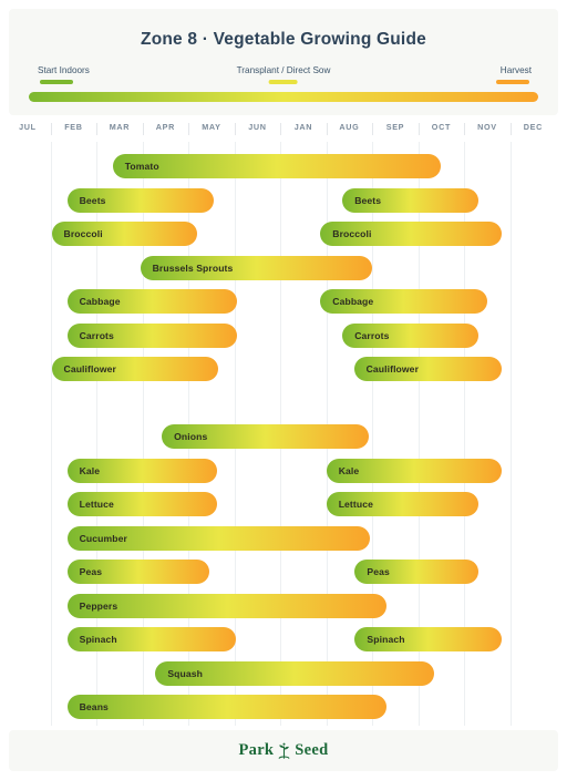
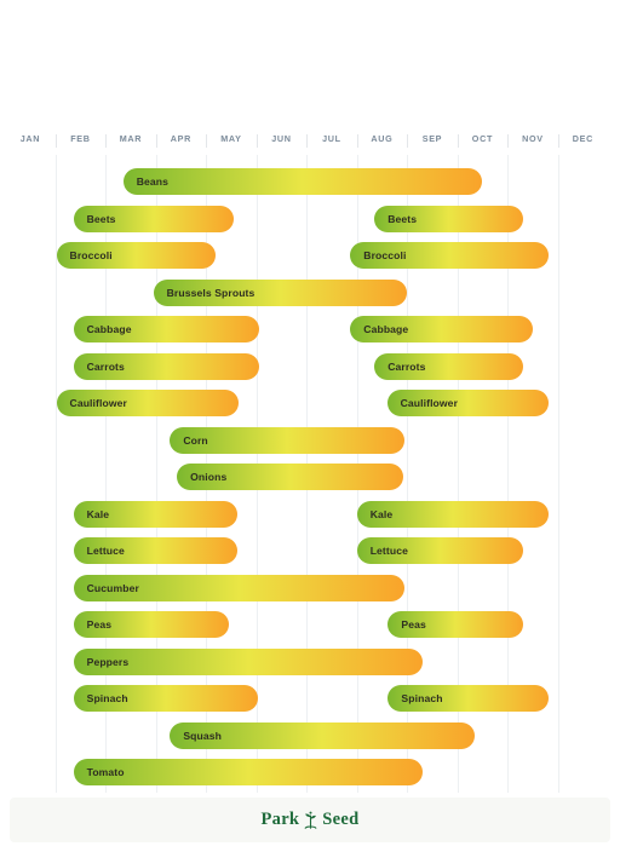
- Zone 8 · Vegetable Growing Guide
- Start Indoors
- Transplant / Direct Sow
- Harvest
- JUL
+ JAN
  FEB
  MAR
  APR
  MAY
  JUN
- JAN
+ JUL
  AUG
  SEP
  OCT
  NOV
  DEC
- Tomato
+ Beans
  Beets
  Beets
  Broccoli
  Broccoli
  Brussels Sprouts
  Cabbage
  Cabbage
  Carrots
  Carrots
  Cauliflower
  Cauliflower
+ Corn
  Onions
  Kale
  Kale
  Lettuce
  Lettuce
  Cucumber
  Peas
  Peas
  Peppers
  Spinach
  Spinach
  Squash
- Beans
+ Tomato
  Park
  Seed
